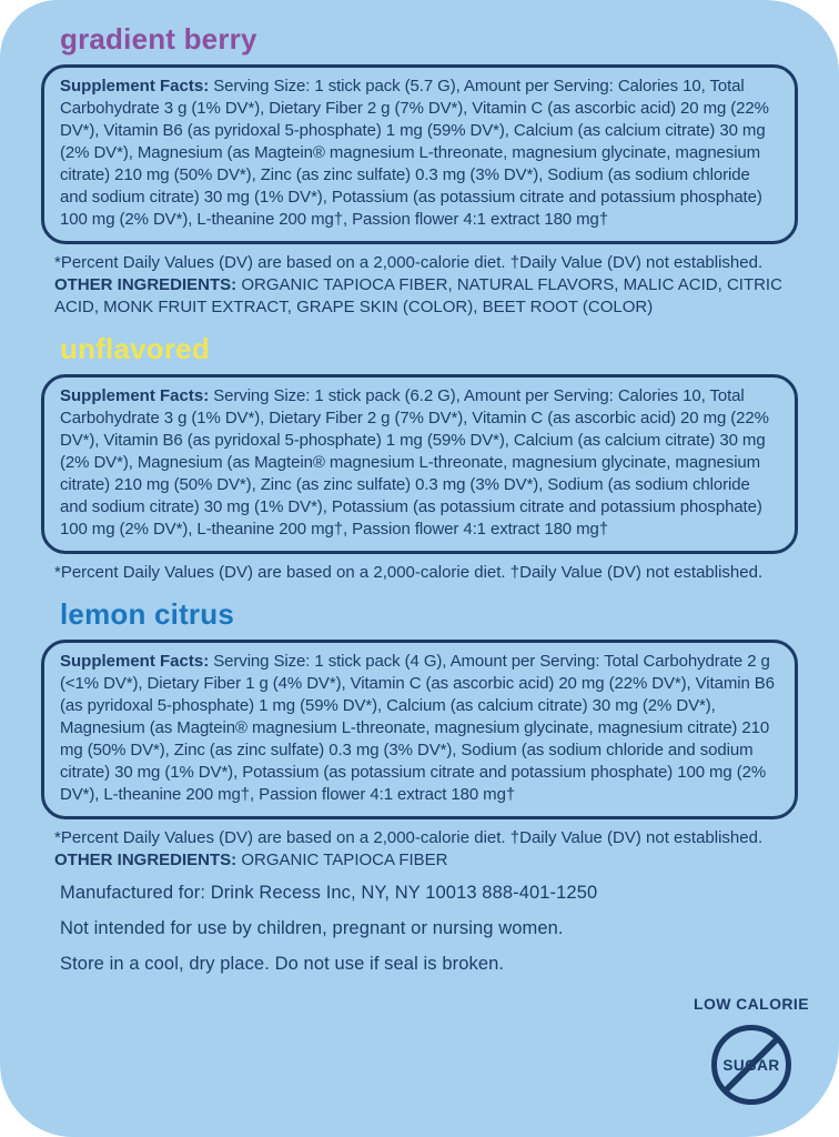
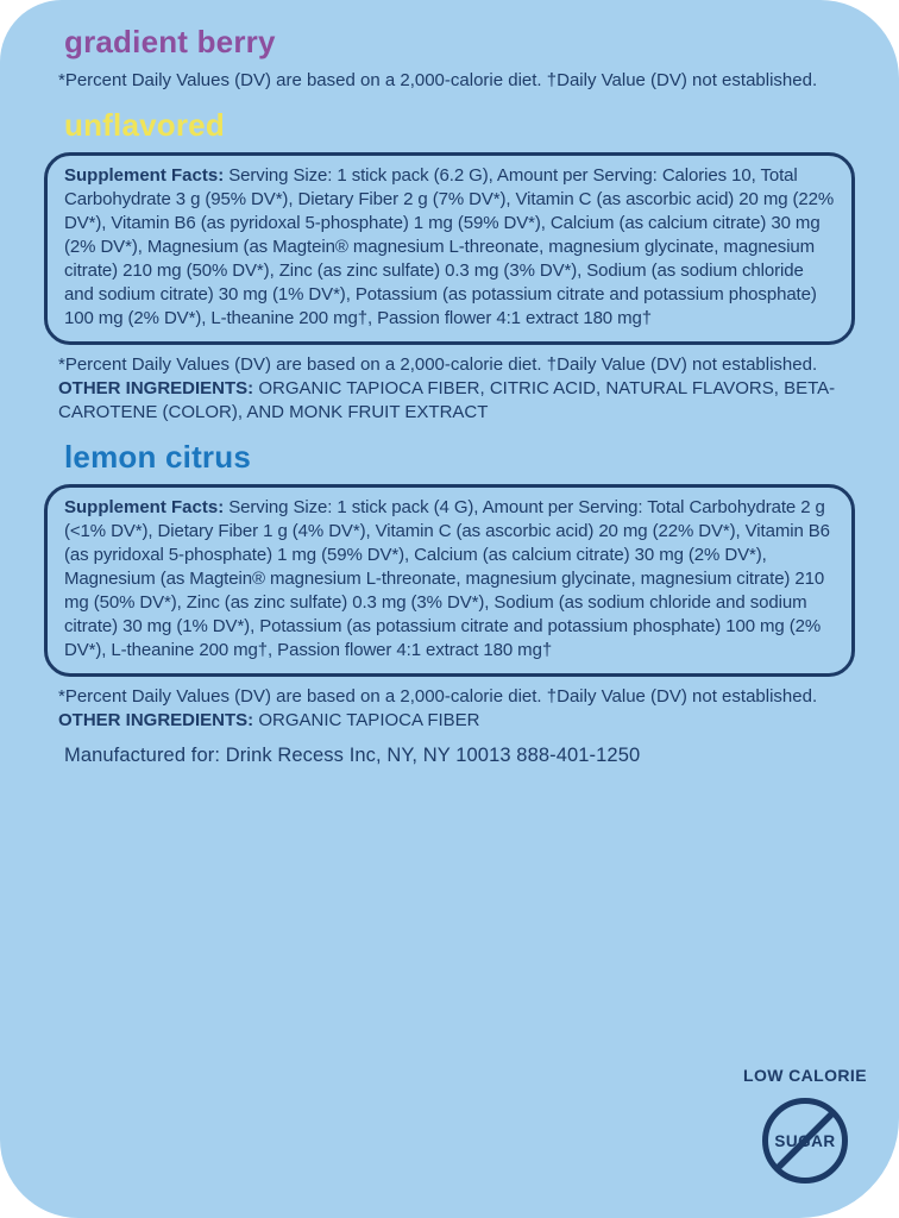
  gradient berry
- Supplement Facts: Serving Size: 1 stick pack (5.7 G), Amount per Serving: Calories 10, Total Carbohydrate 3 g (1% DV*), Dietary Fiber 2 g (7% DV*), Vitamin C (as ascorbic acid) 20 mg (22% DV*), Vitamin B6 (as pyridoxal 5-phosphate) 1 mg (59% DV*), Calcium (as calcium citrate) 30 mg (2% DV*), Magnesium (as Magtein® magnesium L-threonate, magnesium glycinate, magnesium citrate) 210 mg (50% DV*), Zinc (as zinc sulfate) 0.3 mg (3% DV*), Sodium (as sodium chloride and sodium citrate) 30 mg (1% DV*), Potassium (as potassium citrate and potassium phosphate) 100 mg (2% DV*), L-theanine 200 mg†, Passion flower 4:1 extract 180 mg†
  *Percent Daily Values (DV) are based on a 2,000-calorie diet. †Daily Value (DV) not established.
- OTHER INGREDIENTS: ORGANIC TAPIOCA FIBER, NATURAL FLAVORS, MALIC ACID, CITRIC ACID, MONK FRUIT EXTRACT, GRAPE SKIN (COLOR), BEET ROOT (COLOR)
  unflavored
- Supplement Facts: Serving Size: 1 stick pack (6.2 G), Amount per Serving: Calories 10, Total Carbohydrate 3 g (1% DV*), Dietary Fiber 2 g (7% DV*), Vitamin C (as ascorbic acid) 20 mg (22% DV*), Vitamin B6 (as pyridoxal 5-phosphate) 1 mg (59% DV*), Calcium (as calcium citrate) 30 mg (2% DV*), Magnesium (as Magtein® magnesium L-threonate, magnesium glycinate, magnesium citrate) 210 mg (50% DV*), Zinc (as zinc sulfate) 0.3 mg (3% DV*), Sodium (as sodium chloride and sodium citrate) 30 mg (1% DV*), Potassium (as potassium citrate and potassium phosphate) 100 mg (2% DV*), L-theanine 200 mg†, Passion flower 4:1 extract 180 mg†
+ Supplement Facts: Serving Size: 1 stick pack (6.2 G), Amount per Serving: Calories 10, Total Carbohydrate 3 g (95% DV*), Dietary Fiber 2 g (7% DV*), Vitamin C (as ascorbic acid) 20 mg (22% DV*), Vitamin B6 (as pyridoxal 5-phosphate) 1 mg (59% DV*), Calcium (as calcium citrate) 30 mg (2% DV*), Magnesium (as Magtein® magnesium L-threonate, magnesium glycinate, magnesium citrate) 210 mg (50% DV*), Zinc (as zinc sulfate) 0.3 mg (3% DV*), Sodium (as sodium chloride and sodium citrate) 30 mg (1% DV*), Potassium (as potassium citrate and potassium phosphate) 100 mg (2% DV*), L-theanine 200 mg†, Passion flower 4:1 extract 180 mg†
  *Percent Daily Values (DV) are based on a 2,000-calorie diet. †Daily Value (DV) not established.
+ OTHER INGREDIENTS: ORGANIC TAPIOCA FIBER, CITRIC ACID, NATURAL FLAVORS, BETA-CAROTENE (COLOR), AND MONK FRUIT EXTRACT
  lemon citrus
  Supplement Facts: Serving Size: 1 stick pack (4 G), Amount per Serving: Total Carbohydrate 2 g (<1% DV*), Dietary Fiber 1 g (4% DV*), Vitamin C (as ascorbic acid) 20 mg (22% DV*), Vitamin B6 (as pyridoxal 5-phosphate) 1 mg (59% DV*), Calcium (as calcium citrate) 30 mg (2% DV*), Magnesium (as Magtein® magnesium L-threonate, magnesium glycinate, magnesium citrate) 210 mg (50% DV*), Zinc (as zinc sulfate) 0.3 mg (3% DV*), Sodium (as sodium chloride and sodium citrate) 30 mg (1% DV*), Potassium (as potassium citrate and potassium phosphate) 100 mg (2% DV*), L-theanine 200 mg†, Passion flower 4:1 extract 180 mg†
  *Percent Daily Values (DV) are based on a 2,000-calorie diet. †Daily Value (DV) not established.
  OTHER INGREDIENTS: ORGANIC TAPIOCA FIBER
  Manufactured for: Drink Recess Inc, NY, NY 10013 888-401-1250
- Not intended for use by children, pregnant or nursing women.
- Store in a cool, dry place. Do not use if seal is broken.
  LOW CALORIE
  SUAR
